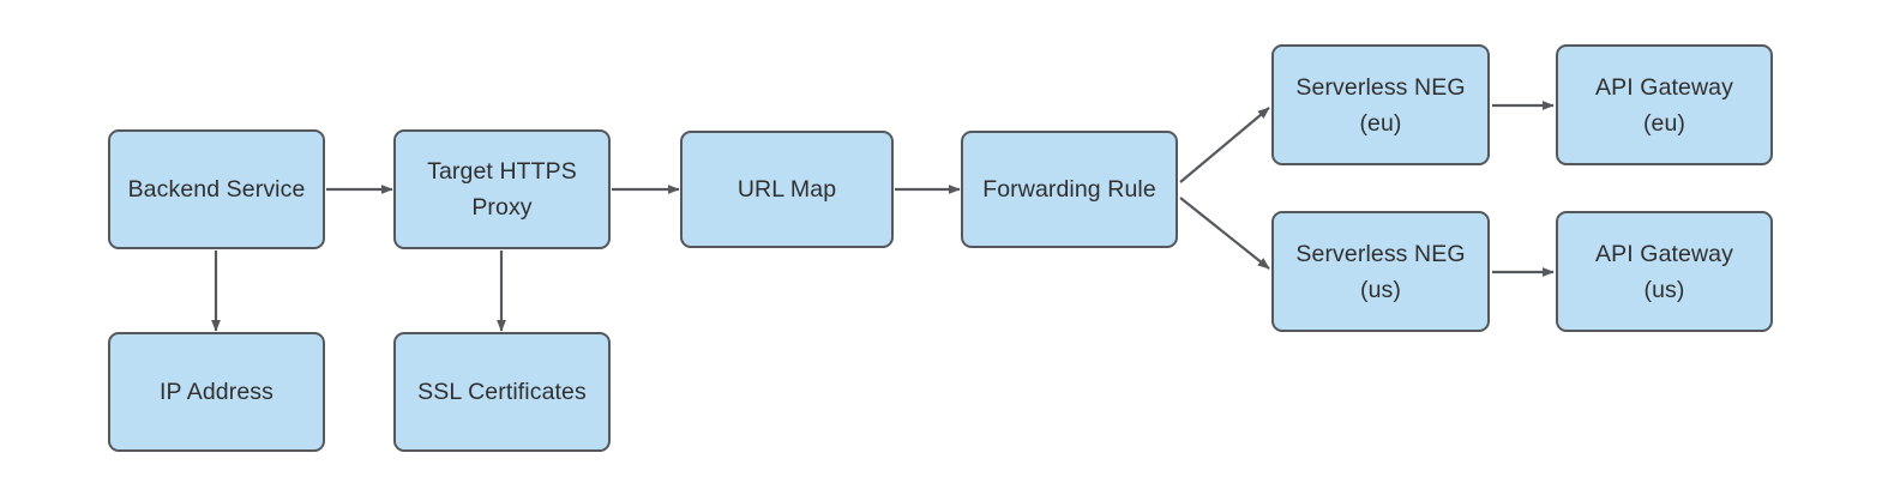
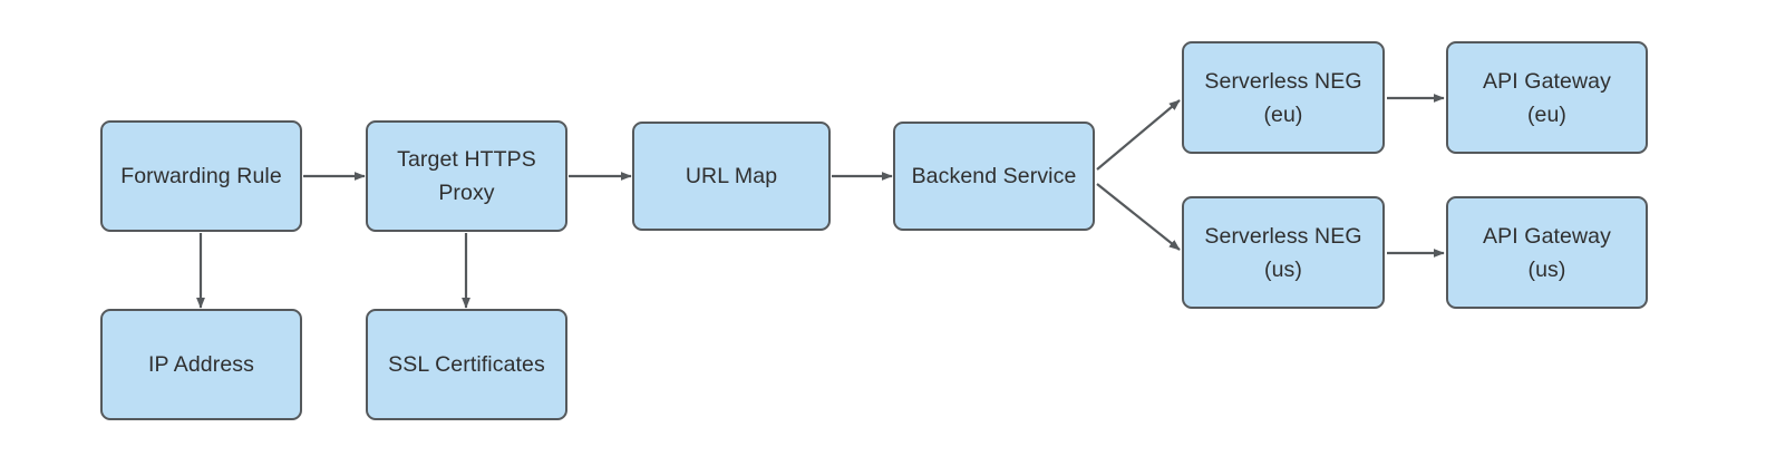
- Backend Service
+ Forwarding Rule
  Target HTTPS
  Proxy
  URL Map
- Forwarding Rule
+ Backend Service
  IP Address
  SSL Certificates
  Serverless NEG
  (eu)
  API Gateway
  (eu)
  Serverless NEG
  (us)
  API Gateway
  (us)
